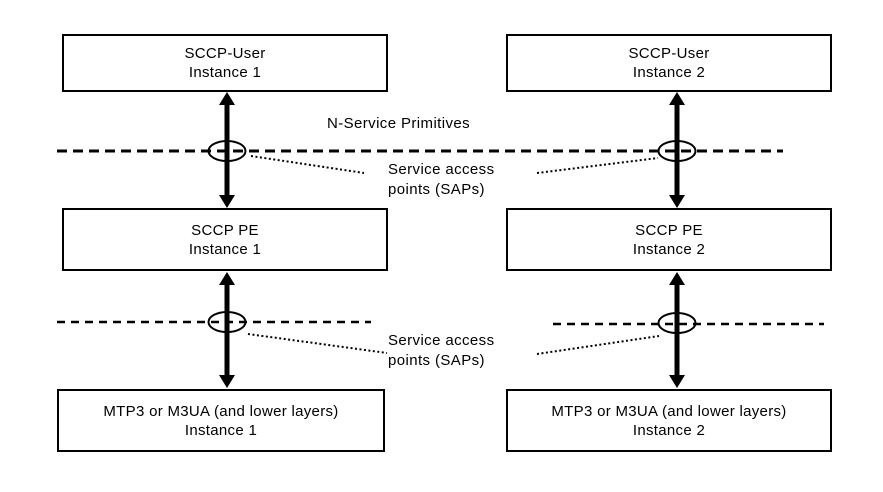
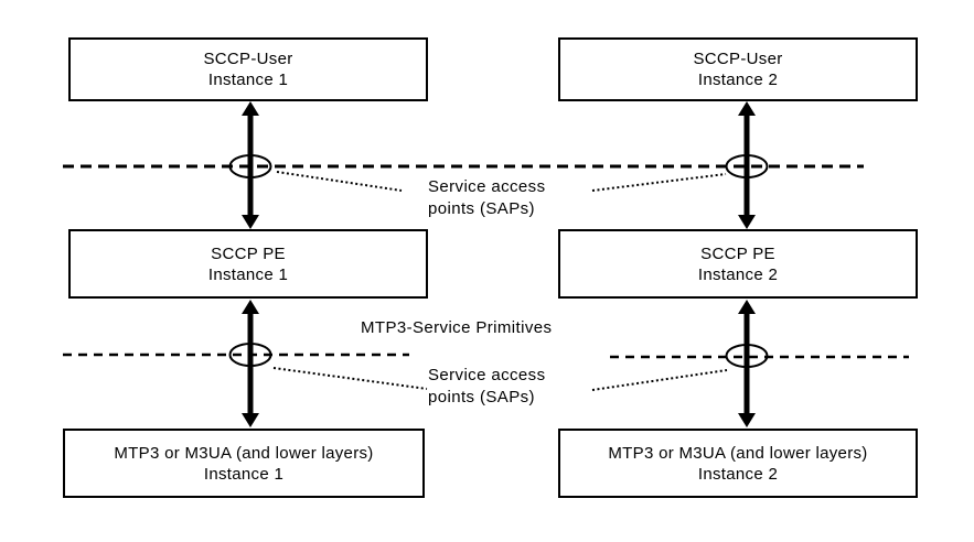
  SCCP-User
  Instance 1
  SCCP-User
  Instance 2
  SCCP PE
  Instance 1
  SCCP PE
  Instance 2
  MTP3 or M3UA (and lower layers)
  Instance 1
  MTP3 or M3UA (and lower layers)
  Instance 2
- N-Service Primitives
  Service access
  points (SAPs)
+ MTP3-Service Primitives
  Service access
  points (SAPs)
